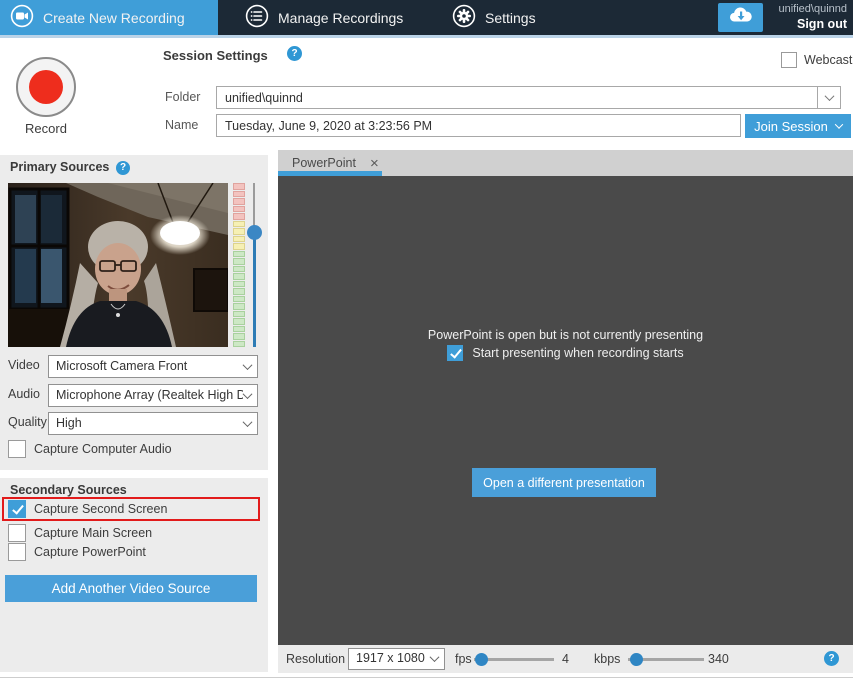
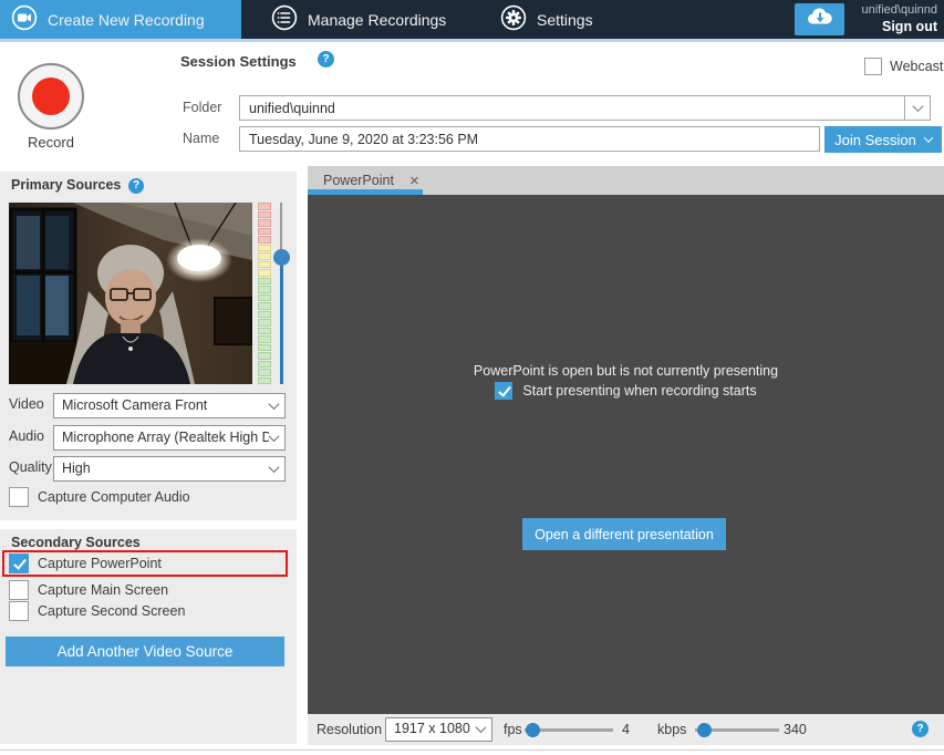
  Create New Recording
  Manage Recordings
  Settings
  unified\quinnd
  Sign out
  Record
  Session Settings
  ?
  Webcast
  Folder
  unified\quinnd
  Name
  Tuesday, June 9, 2020 at 3:23:56 PM
  Join Session
  Primary Sources
  ?
  Video
  Microsoft Camera Front
  Audio
  Microphone Array (Realtek High D
  Quality
  High
  Capture Computer Audio
  Secondary Sources
- Capture Second Screen
+ Capture PowerPoint
  Capture Main Screen
- Capture PowerPoint
+ Capture Second Screen
  Add Another Video Source
  PowerPoint
  ×
  PowerPoint is open but is not currently presenting
  Start presenting when recording starts
  Open a different presentation
  Resolution
  1917 x 1080
  fps
  4
  kbps
  340
  ?
